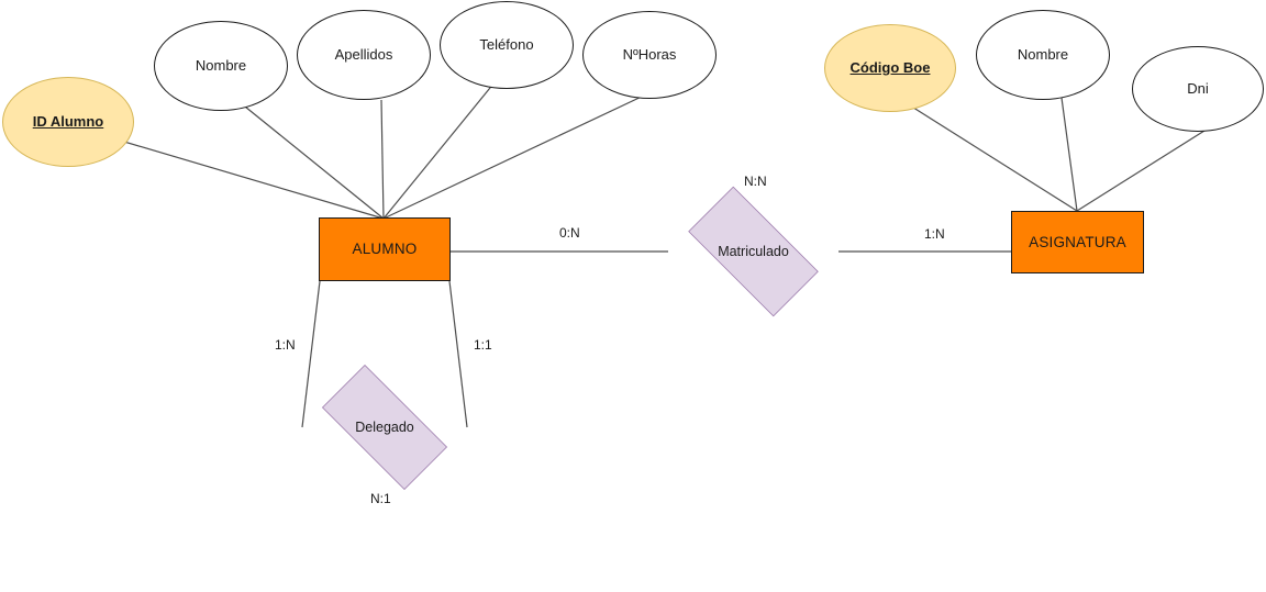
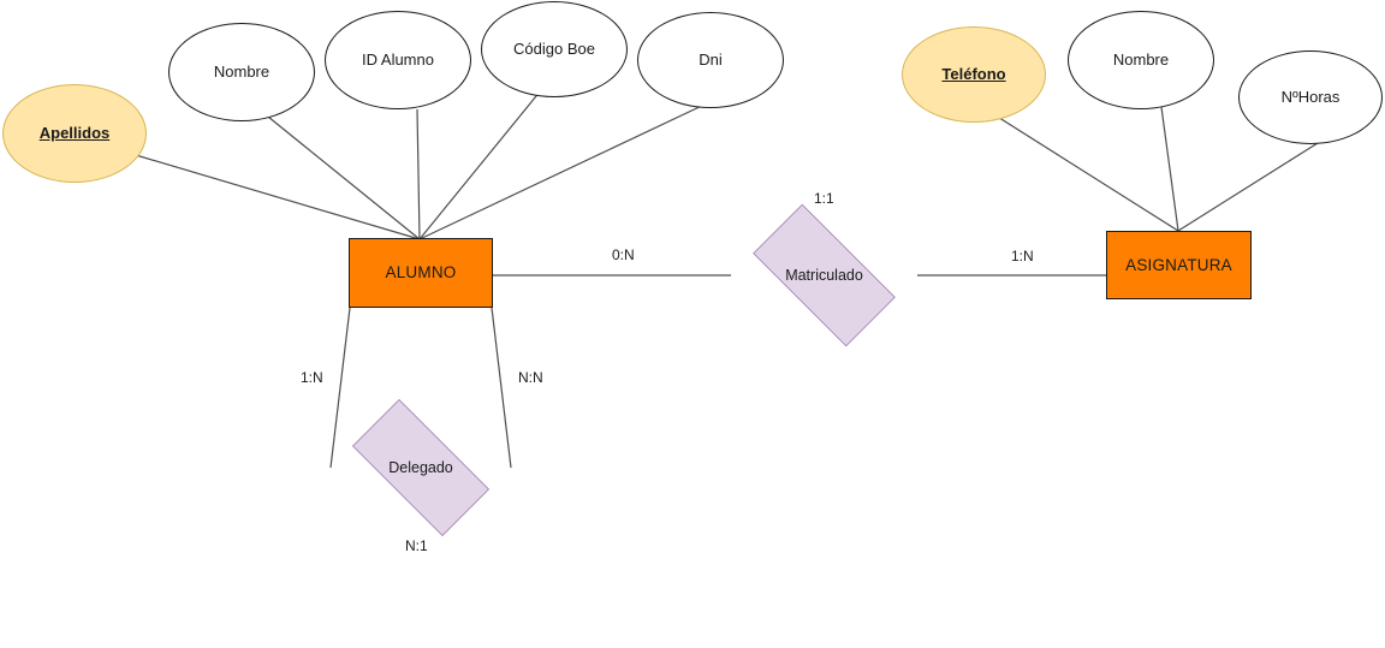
  ALUMNO
  ASIGNATURA
- ID Alumno
+ Apellidos
  Nombre
- Apellidos
+ ID Alumno
- Teléfono
+ Código Boe
- NºHoras
+ Dni
- Código Boe
+ Teléfono
  Nombre
- Dni
+ NºHoras
  Matriculado
  Delegado
  0:N
- N:N
+ 1:1
  1:N
  1:N
- 1:1
+ N:N
  N:1
